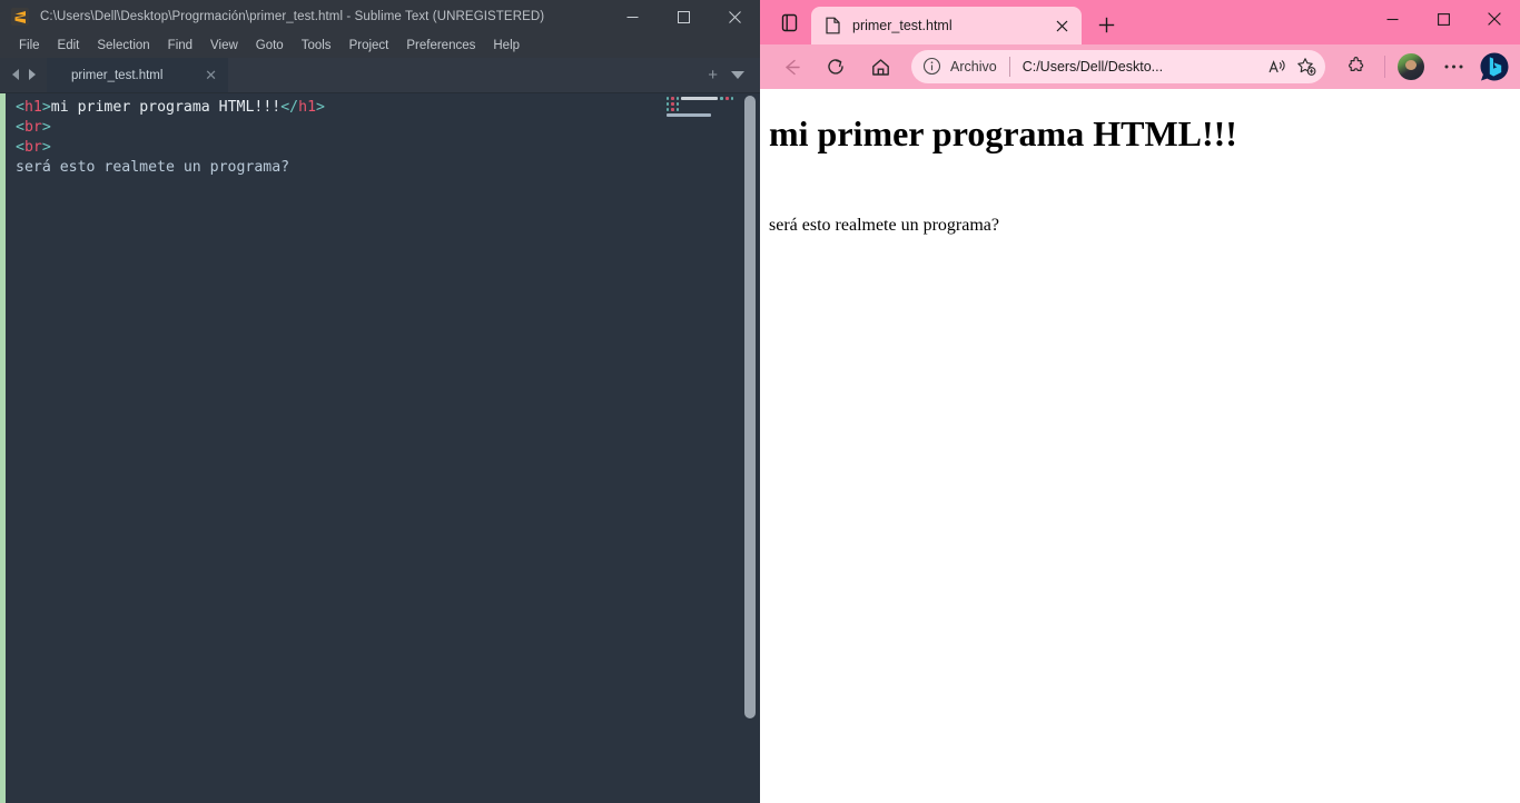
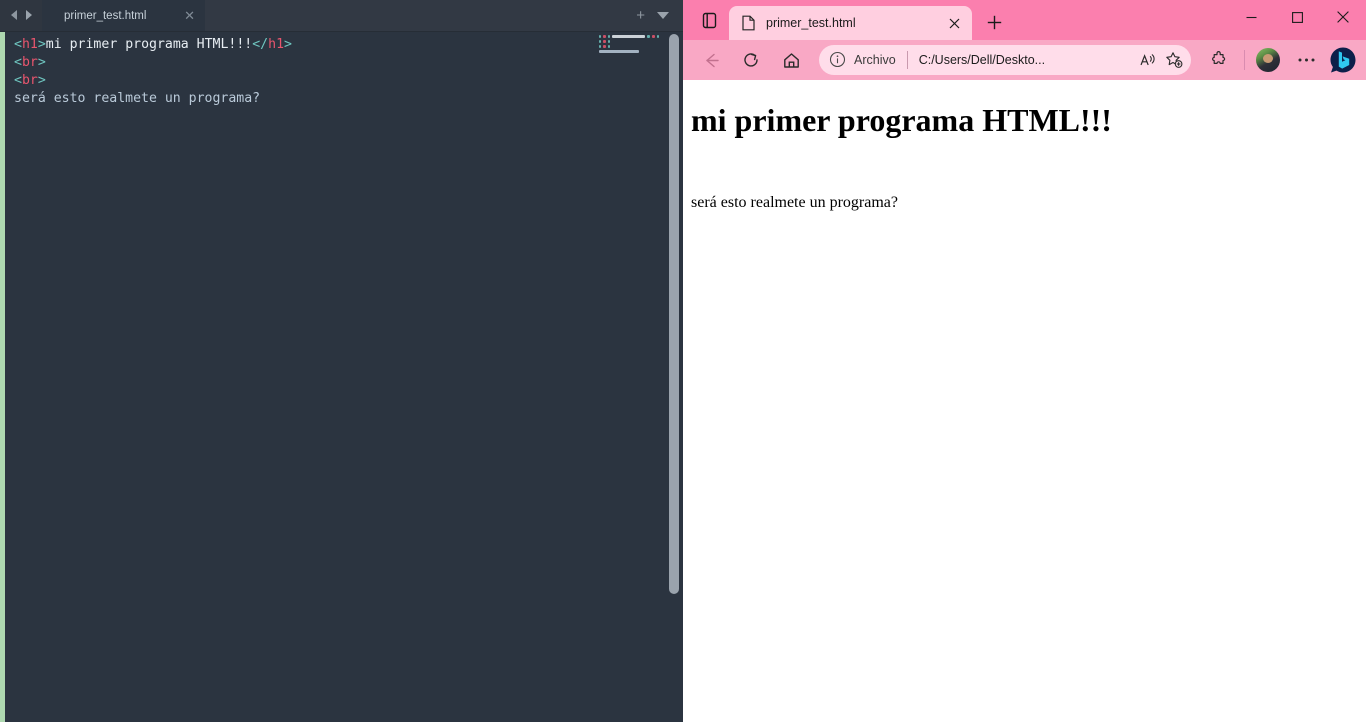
- C:\Users\Dell\Desktop\Progrmación\primer_test.html - Sublime Text (UNREGISTERED)
- File
- Edit
- Selection
- Find
- View
- Goto
- Tools
- Project
- Preferences
- Help
  primer_test.html
  ✕
  +
  <h1>mi primer programa HTML!!!</h1>
  <br>
  <br>
  será esto realmete un programa?
  primer_test.html
  Archivo
  C:/Users/Dell/Deskto...
  mi primer programa HTML!!!
  será esto realmete un programa?
